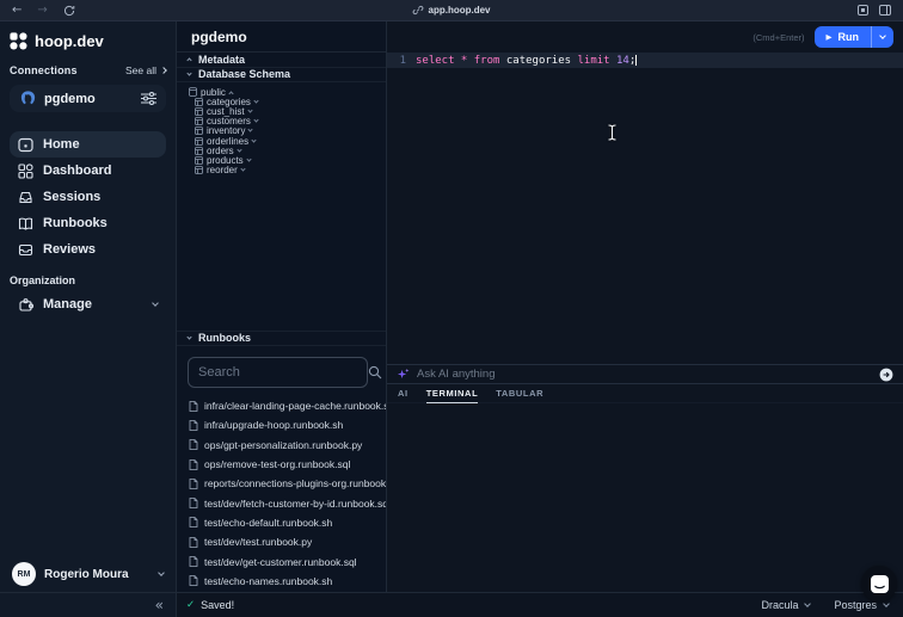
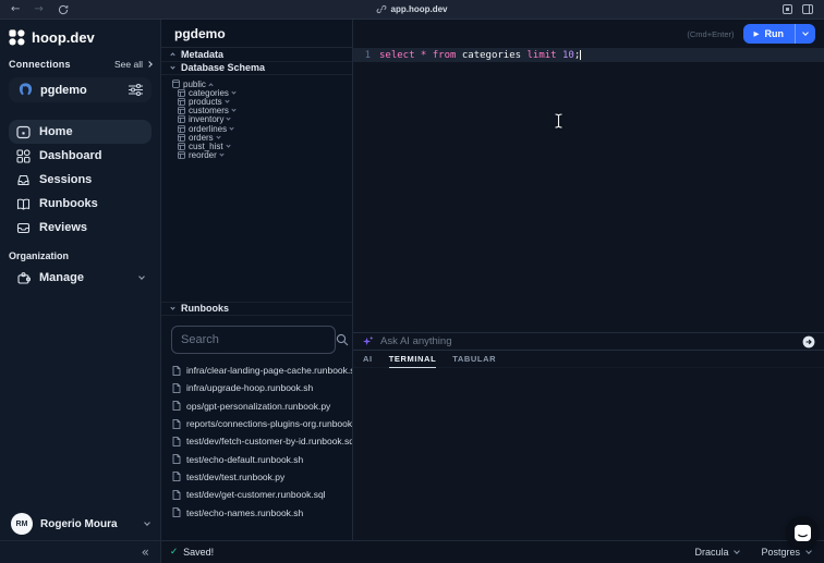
  ←
  →
  app.hoop.dev
  hoop.dev
  Connections
  See all
  pgdemo
  Home
  Dashboard
  Sessions
  Runbooks
  Reviews
  Organization
  Manage
  Rogerio Moura
  «
  pgdemo
  Metadata
  Database Schema
  public
  categories
- cust_hist
+ products
  customers
  inventory
  orderlines
  orders
- products
+ cust_hist
  reorder
  Runbooks
  Search
  infra/clear-landing-page-cache.runbook.
  infra/upgrade-hoop.runbook.sh
  ops/gpt-personalization.runbook.py
- ops/remove-test-org.runbook.sql
  reports/connections-plugins-org.runbook
  test/dev/fetch-customer-by-id.runbook.sq
  test/echo-default.runbook.sh
  test/dev/test.runbook.py
  test/dev/get-customer.runbook.sql
  test/echo-names.runbook.sh
  (Cmd+Enter)
  ▶
  Run
  1
- select * from categories limit 14;
+ select * from categories limit 10;
  Ask AI anything
  AI
  TERMINAL
  TABULAR
  ✓
  Saved!
  Dracula
  Postgres
